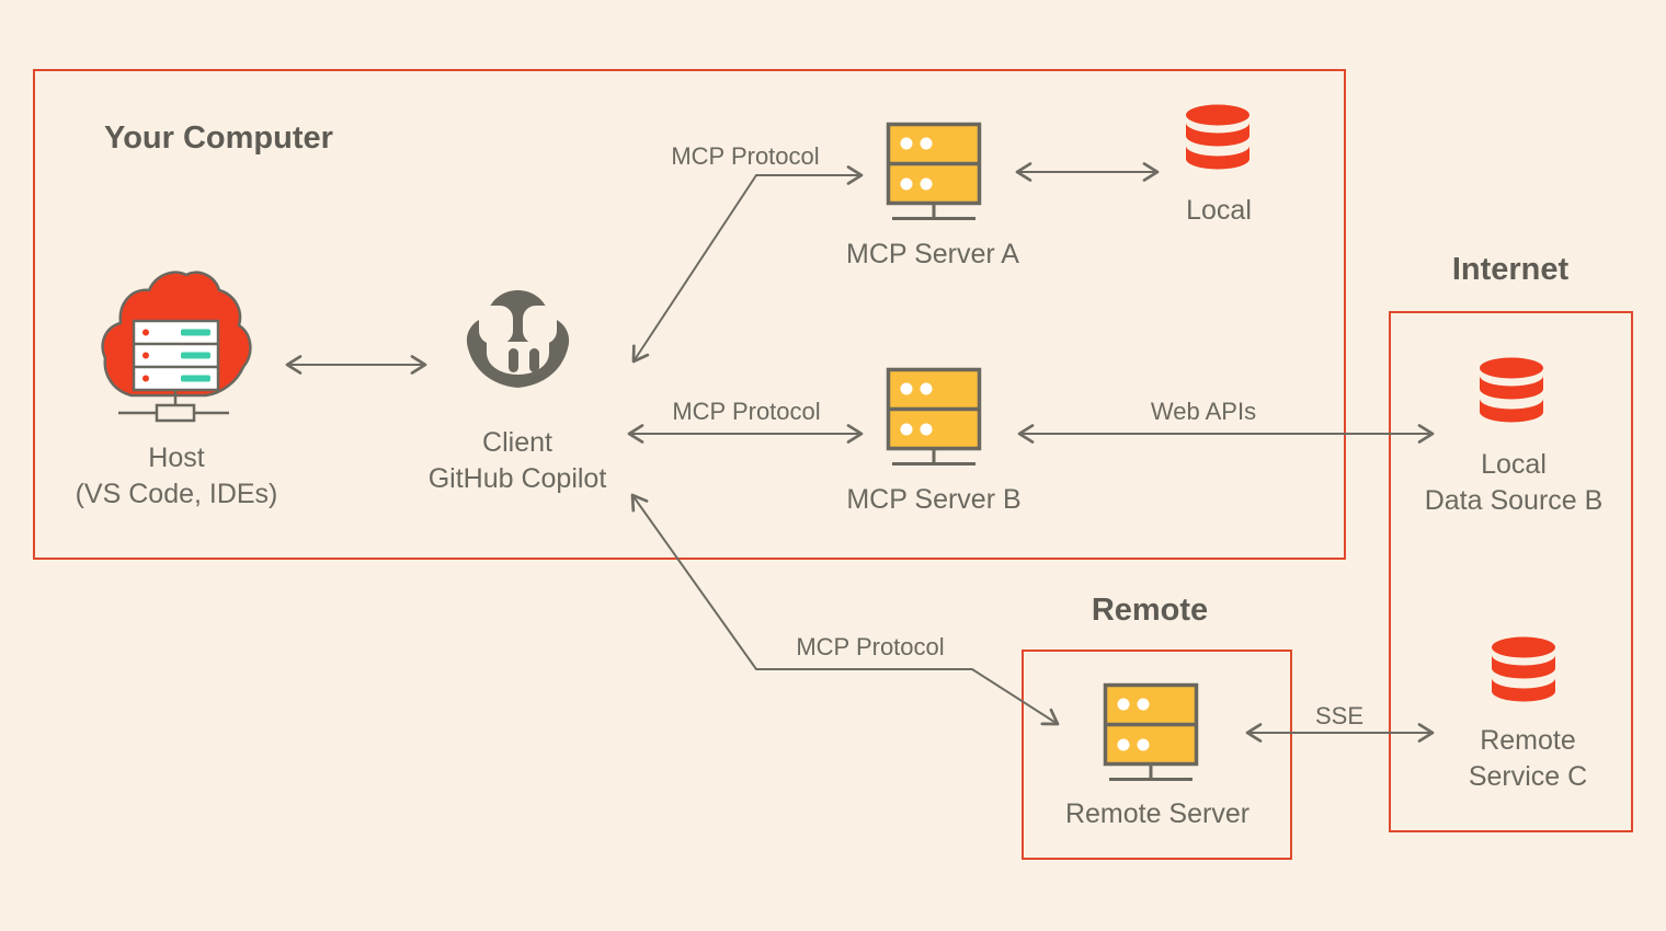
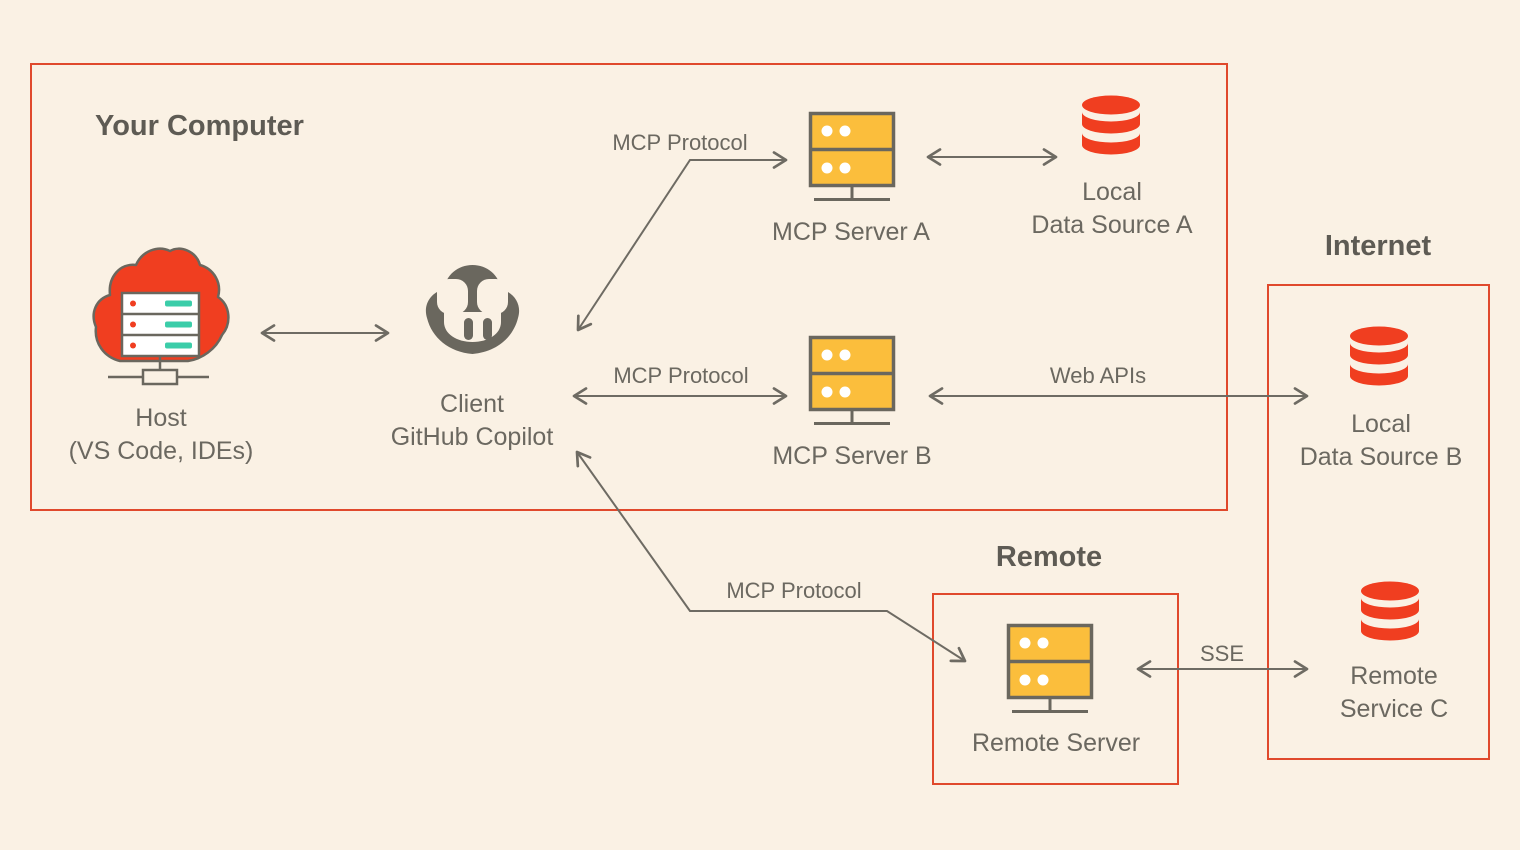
  Your Computer
  Internet
  Remote
  Host
  (VS Code, IDEs)
  Client
  GitHub Copilot
  MCP Server A
  Local
+ Data Source A
  MCP Server B
  Local
  Data Source B
  Remote
  Service C
  Remote Server
  MCP Protocol
  MCP Protocol
  Web APIs
  MCP Protocol
  SSE
